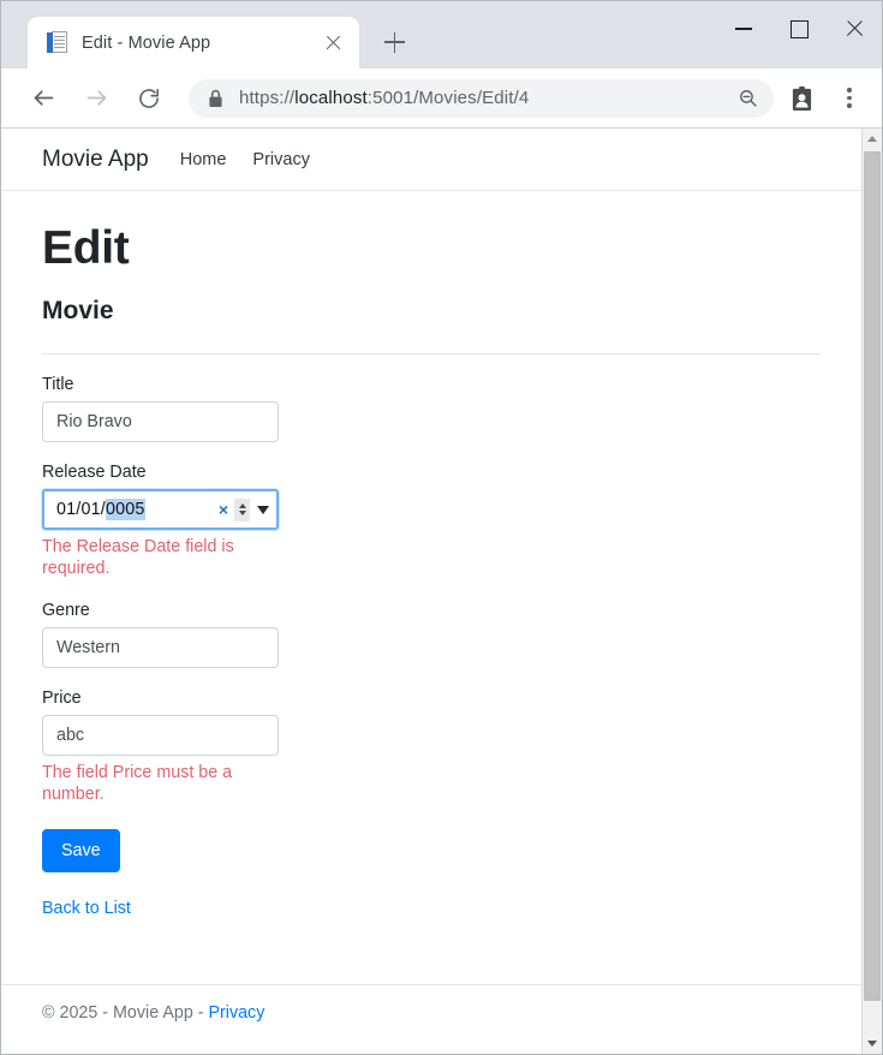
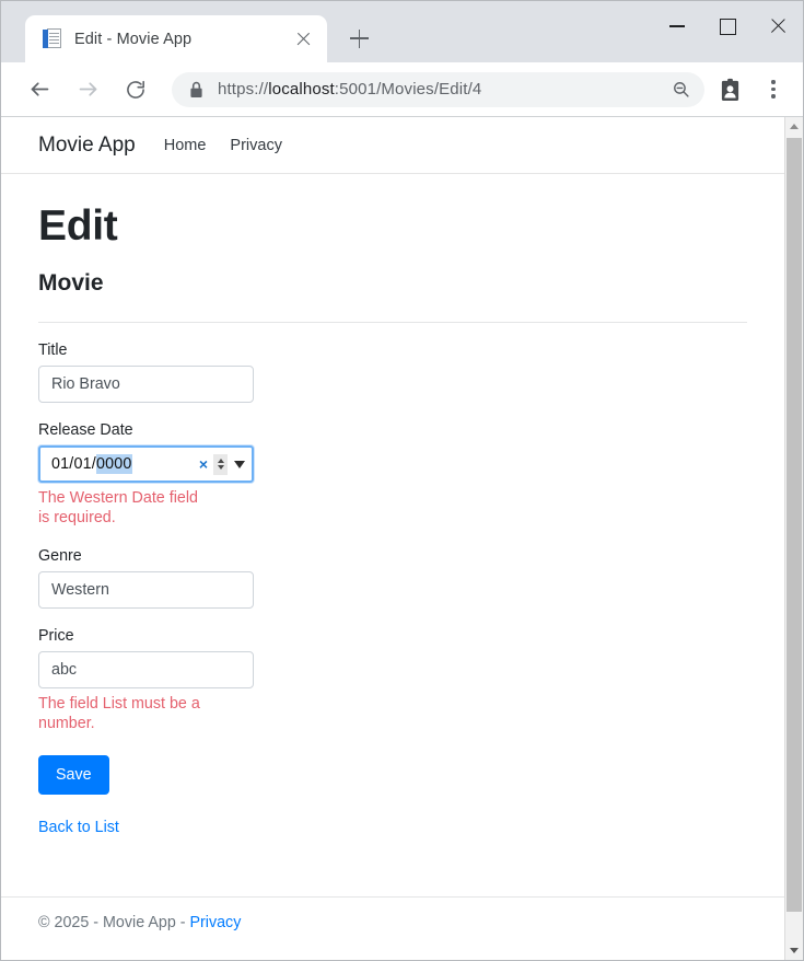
  Edit - Movie App
  https://localhost:5001/Movies/Edit/4
  Movie App
  Home
  Privacy
  Edit
  Movie
  Title
  Rio Bravo
  Release Date
- 01/01/0005
+ 01/01/0000
  ×
- The Release Date field is required.
+ The Western Date field is required.
  Genre
  Western
  Price
  abc
- The field Price must be a number.
+ The field List must be a number.
  Save
  Back to List
  © 2025 - Movie App - Privacy
